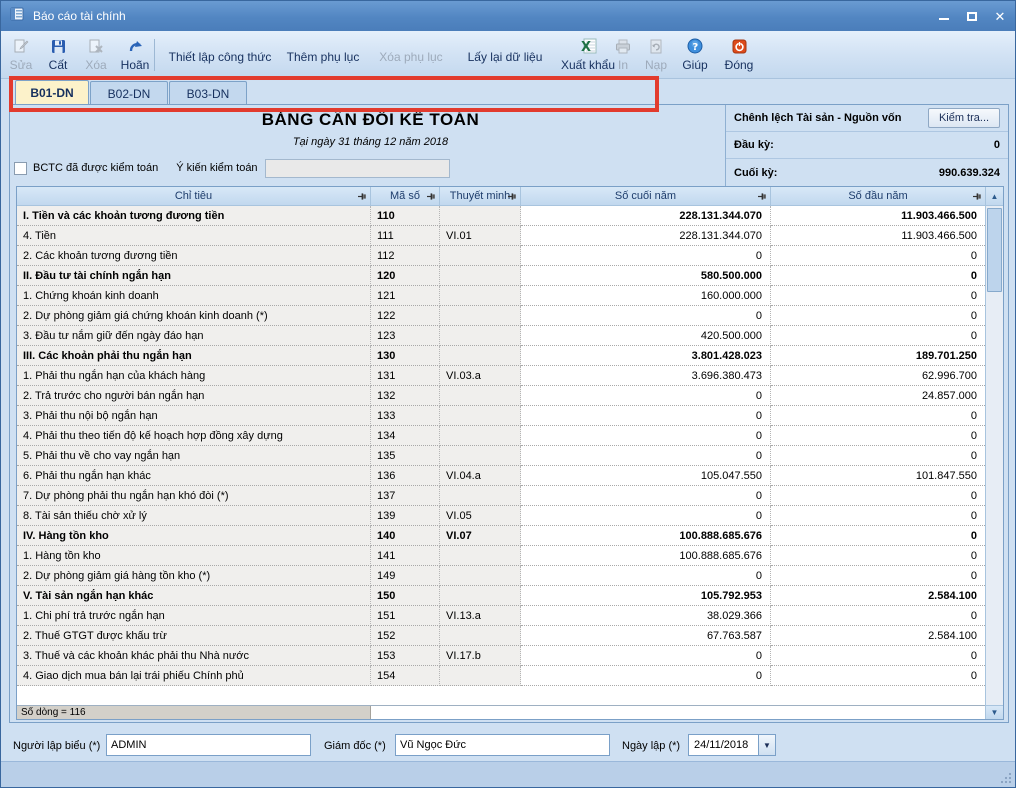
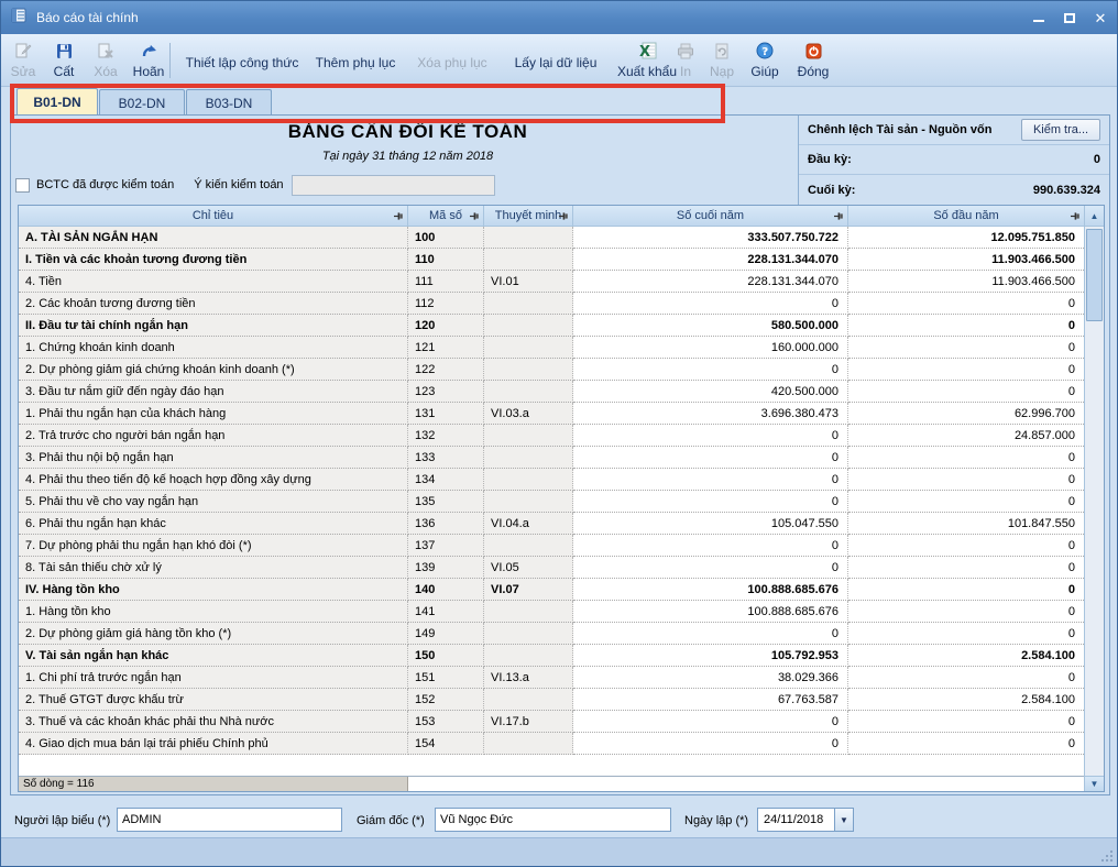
  Báo cáo tài chính
  ✕
  Sửa
  Cất
  Xóa
  Hoãn
  Thiết lập công thức
  Thêm phụ lục
  Xóa phụ lục
  Lấy lại dữ liệu
  X
  Xuất khẩu
  In
  Nạp
  ?
  Giúp
  Đóng
  B01-DN
  B02-DN
  B03-DN
  BẢNG CÂN ĐỐI KẾ TOÁN
  Tại ngày 31 tháng 12 năm 2018
  BCTC đã được kiểm toán
  Ý kiến kiểm toán
  Chênh lệch Tài sản - Nguồn vốn
  Kiểm tra...
  Đầu kỳ:
  0
  Cuối kỳ:
  990.639.324
  Chỉ tiêu
  Mã số
  Thuyết minh
  Số cuối năm
  Số đầu năm
+ A. TÀI SẢN NGẮN HẠN
+ 100
+ 333.507.750.722
+ 12.095.751.850
  I. Tiền và các khoản tương đương tiền
  110
  228.131.344.070
  11.903.466.500
  4. Tiền
  111
  VI.01
  228.131.344.070
  11.903.466.500
  2. Các khoản tương đương tiền
  112
  0
  0
  II. Đầu tư tài chính ngắn hạn
  120
  580.500.000
  0
  1. Chứng khoán kinh doanh
  121
  160.000.000
  0
  2. Dự phòng giảm giá chứng khoán kinh doanh (*)
  122
  0
  0
  3. Đầu tư nắm giữ đến ngày đáo hạn
  123
  420.500.000
  0
- III. Các khoản phải thu ngắn hạn
- 130
- 3.801.428.023
- 189.701.250
  1. Phải thu ngắn hạn của khách hàng
  131
  VI.03.a
  3.696.380.473
  62.996.700
  2. Trả trước cho người bán ngắn hạn
  132
  0
  24.857.000
  3. Phải thu nội bộ ngắn hạn
  133
  0
  0
  4. Phải thu theo tiến độ kế hoạch hợp đồng xây dựng
  134
  0
  0
  5. Phải thu về cho vay ngắn hạn
  135
  0
  0
  6. Phải thu ngắn hạn khác
  136
  VI.04.a
  105.047.550
  101.847.550
  7. Dự phòng phải thu ngắn hạn khó đòi (*)
  137
  0
  0
  8. Tài sản thiếu chờ xử lý
  139
  VI.05
  0
  0
  IV. Hàng tồn kho
  140
  VI.07
  100.888.685.676
  0
  1. Hàng tồn kho
  141
  100.888.685.676
  0
  2. Dự phòng giảm giá hàng tồn kho (*)
  149
  0
  0
  V. Tài sản ngắn hạn khác
  150
  105.792.953
  2.584.100
  1. Chi phí trả trước ngắn hạn
  151
  VI.13.a
  38.029.366
  0
  2. Thuế GTGT được khấu trừ
  152
  67.763.587
  2.584.100
  3. Thuế và các khoản khác phải thu Nhà nước
  153
  VI.17.b
  0
  0
  4. Giao dịch mua bán lại trái phiếu Chính phủ
  154
  0
  0
  Số dòng = 116
  ▲
  ▼
  Người lập biểu (*)
  ADMIN
  Giám đốc (*)
  Vũ Ngọc Đức
  Ngày lập (*)
  24/11/2018
  ▼
